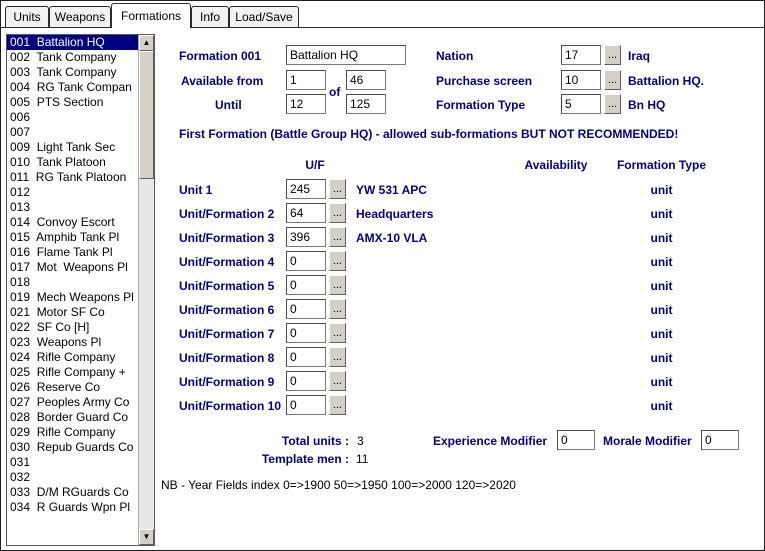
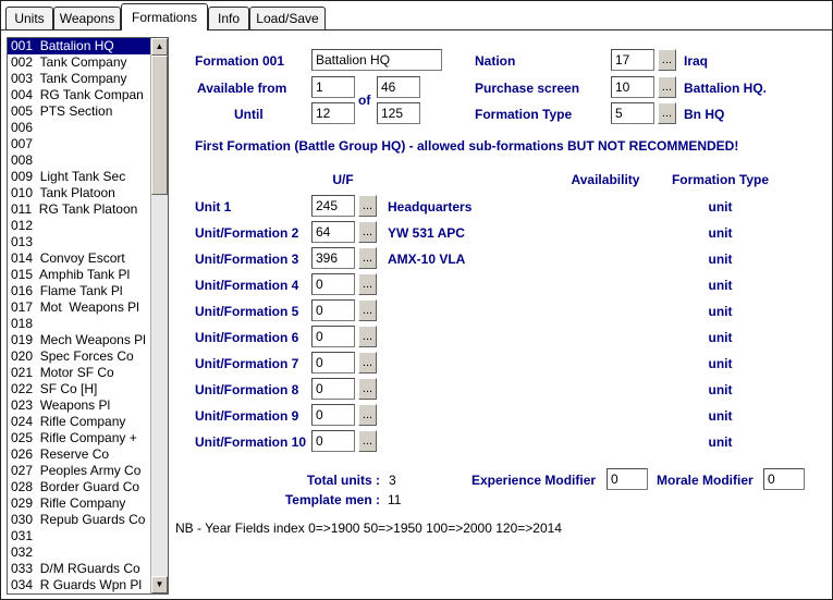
  Units
  Weapons
  Formations
  Info
  Load/Save
  001 Battalion HQ
  002 Tank Company
  003 Tank Company
  004 RG Tank Compan
  005 PTS Section
  006
  007
+ 008
  009 Light Tank Sec
  010 Tank Platoon
  011 RG Tank Platoon
  012
  013
  014 Convoy Escort
  015 Amphib Tank Pl
  016 Flame Tank Pl
  017 Mot Weapons Pl
  018
  019 Mech Weapons Pl
+ 020 Spec Forces Co
  021 Motor SF Co
  022 SF Co [H]
  023 Weapons Pl
  024 Rifle Company
  025 Rifle Company +
  026 Reserve Co
  027 Peoples Army Co
  028 Border Guard Co
  029 Rifle Company
  030 Repub Guards Co
  031
  032
  033 D/M RGuards Co
  034 R Guards Wpn Pl
  ▲
  ▼
  Formation 001
  Battalion HQ
  Nation
  17
  ...
  Iraq
  Available from
  1
  46
  Purchase screen
  10
  ...
  Battalion HQ.
  Until
  12
  of
  125
  Formation Type
  5
  ...
  Bn HQ
  First Formation (Battle Group HQ) - allowed sub-formations BUT NOT RECOMMENDED!
  U/F
  Availability
  Formation Type
  Unit 1
  245
  ...
- YW 531 APC
+ Headquarters
  unit
  Unit/Formation 2
  64
  ...
- Headquarters
+ YW 531 APC
  unit
  Unit/Formation 3
  396
  ...
  AMX-10 VLA
  unit
  Unit/Formation 4
  0
  ...
  unit
  Unit/Formation 5
  0
  ...
  unit
  Unit/Formation 6
  0
  ...
  unit
  Unit/Formation 7
  0
  ...
  unit
  Unit/Formation 8
  0
  ...
  unit
  Unit/Formation 9
  0
  ...
  unit
  Unit/Formation 10
  0
  ...
  unit
  Total units :
  3
  Experience Modifier
  0
  Morale Modifier
  0
  Template men :
  11
- NB - Year Fields index 0=>1900 50=>1950 100=>2000 120=>2020
+ NB - Year Fields index 0=>1900 50=>1950 100=>2000 120=>2014
